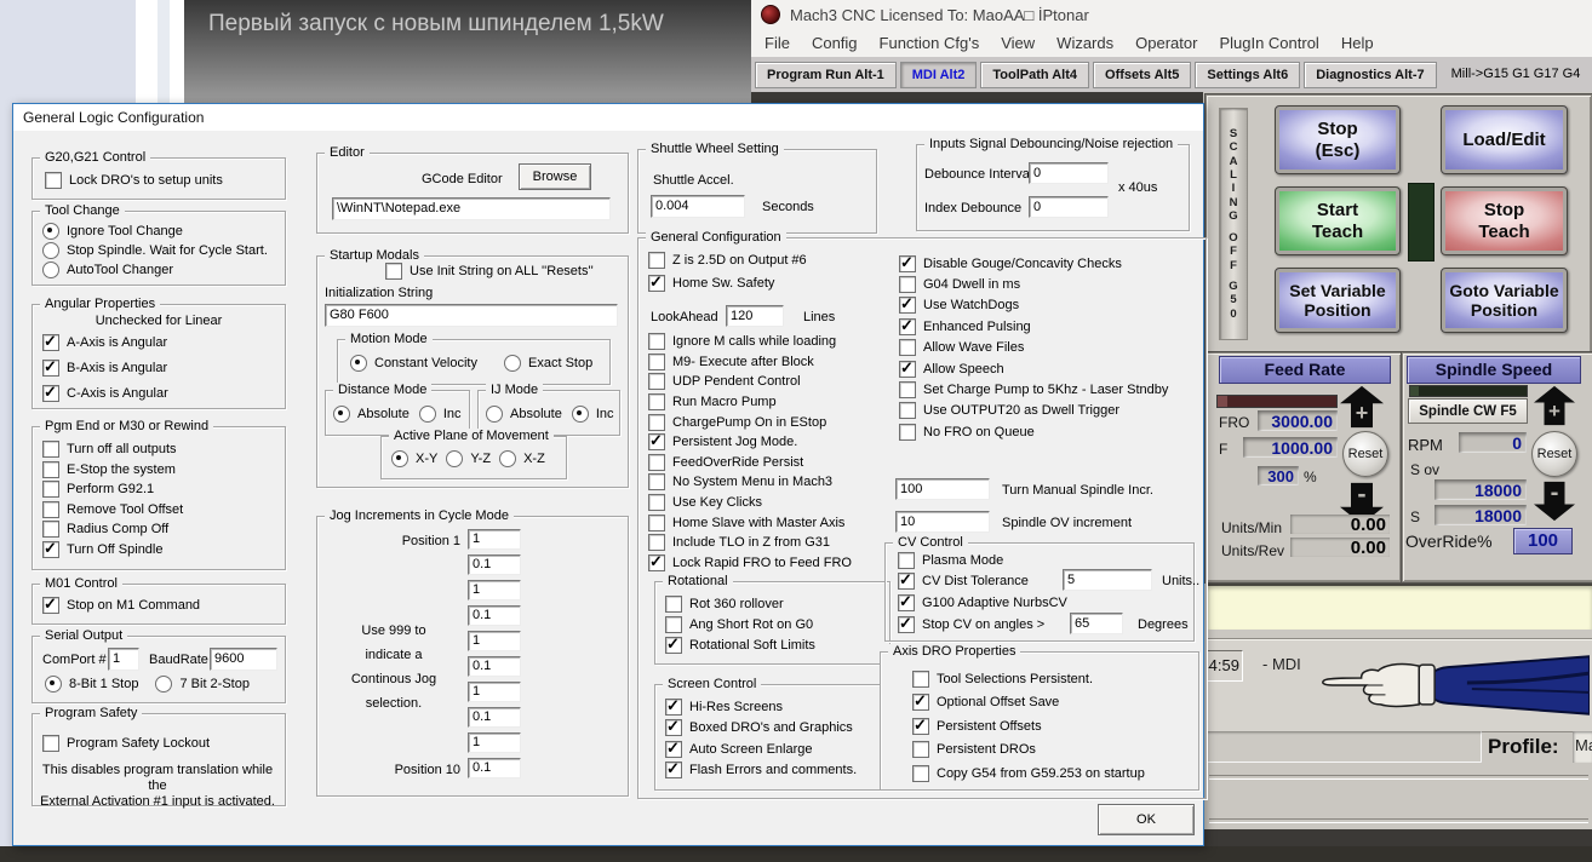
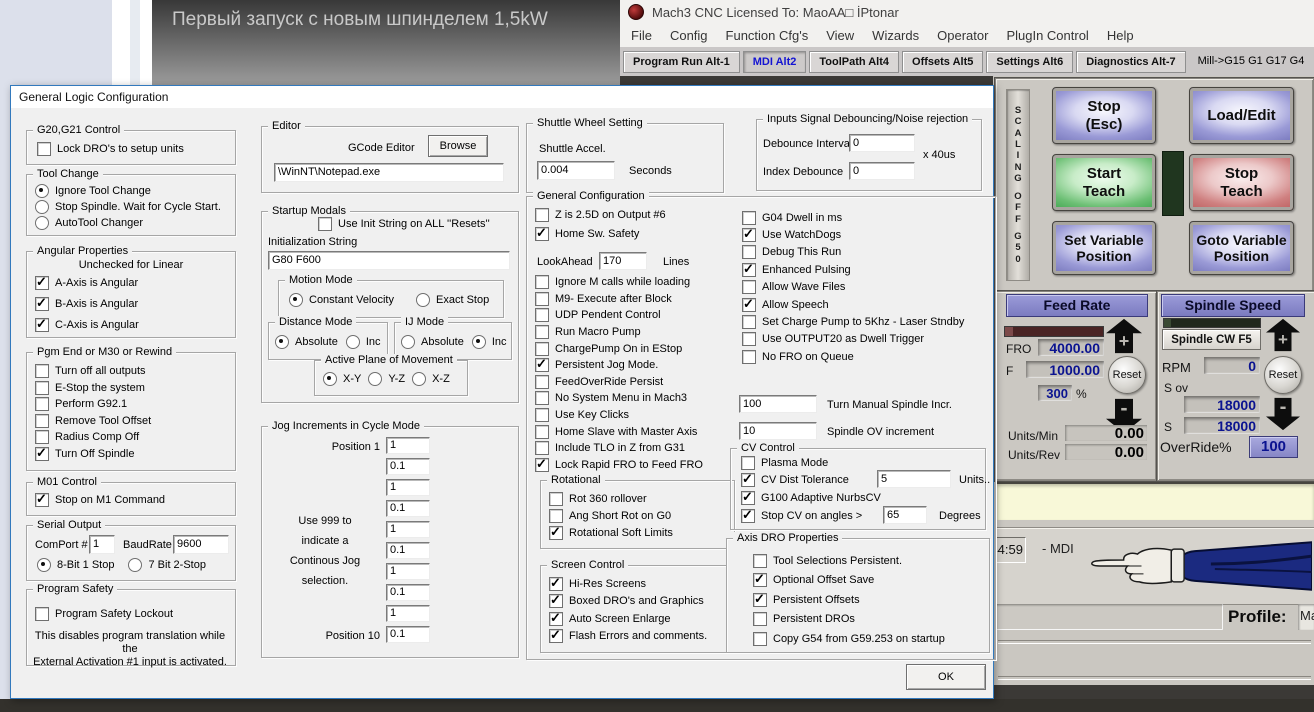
  Первый запуск с новым шпинделем 1,5kW
  Mach3 CNC Licensed To: MaoAA□ İPtonar
  File
  Config
  Function Cfg's
  View
  Wizards
  Operator
  PlugIn Control
  Help
  Program Run Alt-1
  MDI Alt2
  ToolPath Alt4
  Offsets Alt5
  Settings Alt6
  Diagnostics Alt-7
  Mill->G15 G1 G17 G4
  S
  C
  A
  L
  I
  N
  G
  O
  F
  F
  G
  5
  0
  Stop
  (Esc)
  Load/Edit
  Start
  Teach
  Stop
  Teach
  Set Variable
  Position
  Goto Variable
  Position
  Feed Rate
  +
  FRO
- 3000.00
+ 4000.00
  F
  1000.00
  Reset
  300
  %
  -
  Units/Min
  0.00
  Units/Rev
  0.00
  Spindle Speed
  Spindle CW F5
  +
  RPM
  0
  Reset
  S ov
  18000
  -
  S
  18000
  OverRide%
  100
  4:59
  - MDI
  Profile:
  General Logic Configuration
  G20,G21 Control
  Lock DRO's to setup units
  Tool Change
  Ignore Tool Change
  Stop Spindle. Wait for Cycle Start.
  AutoTool Changer
  Angular Properties
  Unchecked for Linear
  A-Axis is Angular
  B-Axis is Angular
  C-Axis is Angular
  Pgm End or M30 or Rewind
  Turn off all outputs
  E-Stop the system
  Perform G92.1
  Remove Tool Offset
  Radius Comp Off
  Turn Off Spindle
  M01 Control
  Stop on M1 Command
  Serial Output
  ComPort #
  1
  BaudRate
  9600
  8-Bit 1 Stop
  7 Bit 2-Stop
  Program Safety
  Program Safety Lockout
  This disables program translation while the
  External Activation #1 input is activated.
  Editor
  GCode Editor
  Browse
  \WinNT\Notepad.exe
  Startup Modals
  Use Init String on ALL ''Resets''
  Initialization String
  G80 F600
  Motion Mode
  Constant Velocity
  Exact Stop
  Distance Mode
  Absolute
  Inc
  IJ Mode
  Absolute
  Inc
  Active Plane of Movement
  X-Y
  Y-Z
  X-Z
  Jog Increments in Cycle Mode
  Position 1
  1
  0.1
  1
  0.1
  1
  0.1
  1
  0.1
  1
  0.1
  Use 999 to
  indicate a
  Continous Jog
  selection.
  Position 10
  Shuttle Wheel Setting
  Shuttle Accel.
  0.004
  Seconds
  Inputs Signal Debouncing/Noise rejection
  Debounce Interva
  0
  x 40us
  Index Debounce
  0
  General Configuration
  Z is 2.5D on Output #6
  Home Sw. Safety
  LookAhead
- 120
+ 170
  Lines
  Ignore M calls while loading
  M9- Execute after Block
  UDP Pendent Control
  Run Macro Pump
  ChargePump On in EStop
  Persistent Jog Mode.
  FeedOverRide Persist
  No System Menu in Mach3
  Use Key Clicks
  Home Slave with Master Axis
  Include TLO in Z from G31
  Lock Rapid FRO to Feed FRO
  Rotational
  Rot 360 rollover
  Ang Short Rot on G0
  Rotational Soft Limits
  Screen Control
  Hi-Res Screens
  Boxed DRO's and Graphics
  Auto Screen Enlarge
  Flash Errors and comments.
- Disable Gouge/Concavity Checks
  G04 Dwell in ms
  Use WatchDogs
+ Debug This Run
  Enhanced Pulsing
  Allow Wave Files
  Allow Speech
  Set Charge Pump to 5Khz - Laser Stndby
  Use OUTPUT20 as Dwell Trigger
  No FRO on Queue
  100
  Turn Manual Spindle Incr.
  10
  Spindle OV increment
  CV Control
  Plasma Mode
  CV Dist Tolerance
  5
  Units..
  G100 Adaptive NurbsCV
  Stop CV on angles >
  65
  Degrees
  Axis DRO Properties
  Tool Selections Persistent.
  Optional Offset Save
  Persistent Offsets
  Persistent DROs
  Copy G54 from G59.253 on startup
  OK
